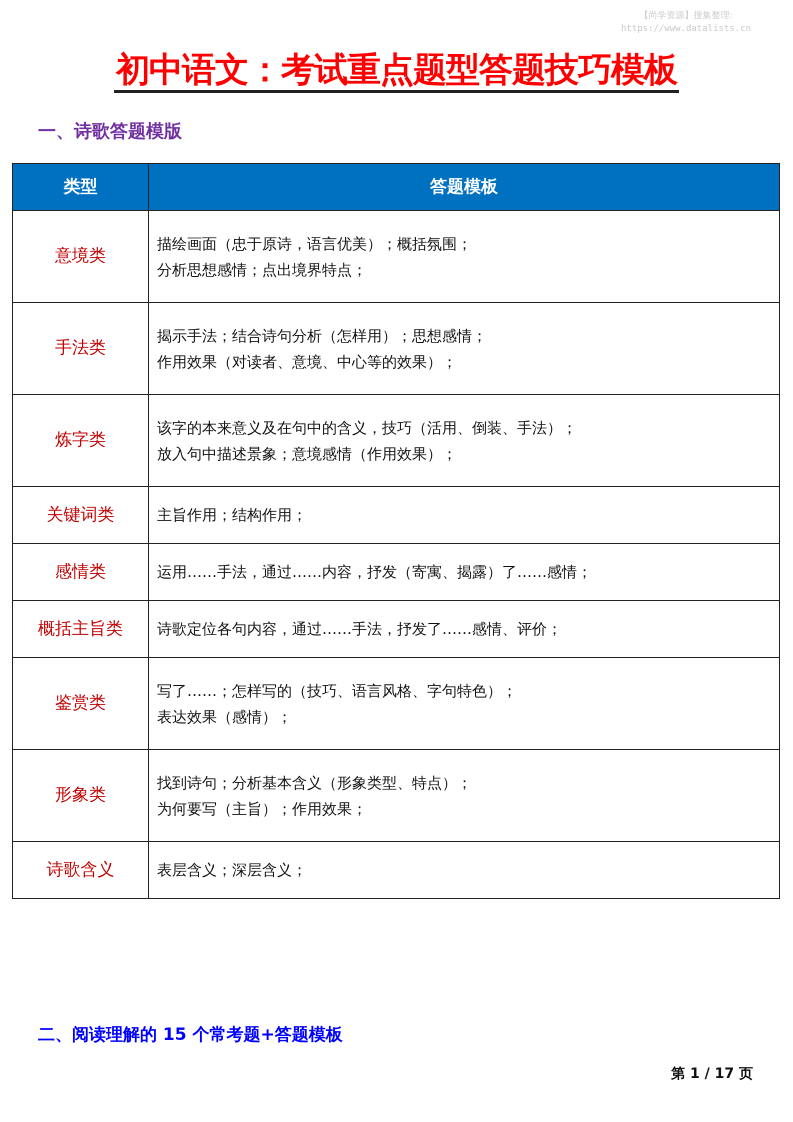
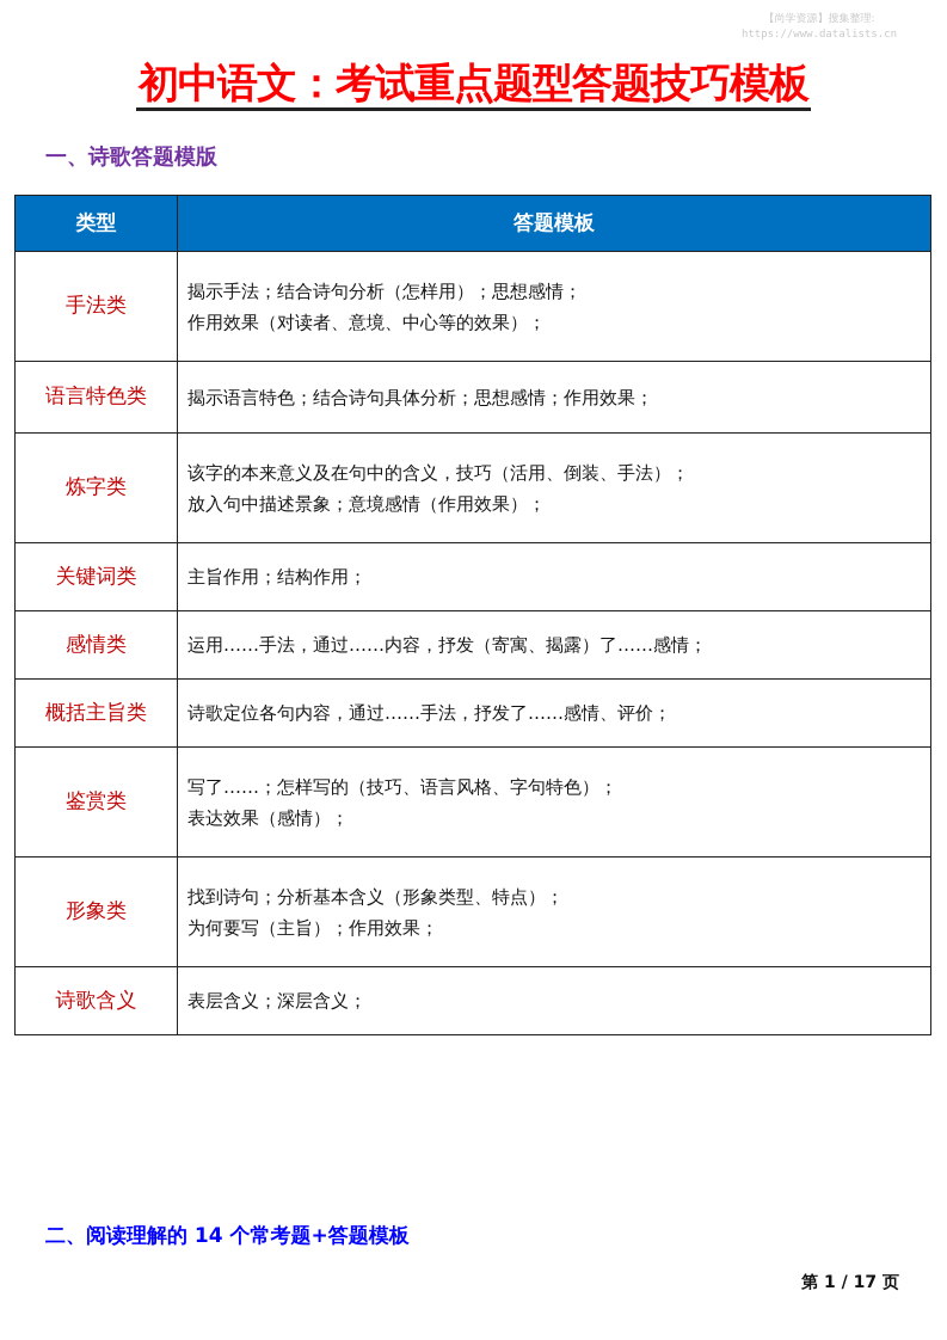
  【尚学资源】搜集整理:
  https://www.datalists.cn
  初中语文：考试重点题型答题技巧模板
  一、诗歌答题模版
  类型	答题模板
- 意境类	描绘画面（忠于原诗，语言优美）；概括氛围；分析思想感情；点出境界特点；
  手法类	揭示手法；结合诗句分析（怎样用）；思想感情；作用效果（对读者、意境、中心等的效果）；
+ 语言特色类	揭示语言特色；结合诗句具体分析；思想感情；作用效果；
  炼字类	该字的本来意义及在句中的含义，技巧（活用、倒装、手法）；放入句中描述景象；意境感情（作用效果）；
  关键词类	主旨作用；结构作用；
  感情类	运用……手法，通过……内容，抒发（寄寓、揭露）了……感情；
  概括主旨类	诗歌定位各句内容，通过……手法，抒发了……感情、评价；
  鉴赏类	写了……；怎样写的（技巧、语言风格、字句特色）；表达效果（感情）；
  形象类	找到诗句；分析基本含义（形象类型、特点）；为何要写（主旨）；作用效果；
  诗歌含义	表层含义；深层含义；
- 二、阅读理解的 15 个常考题+答题模板
+ 二、阅读理解的 14 个常考题+答题模板
  第 1 / 17 页
